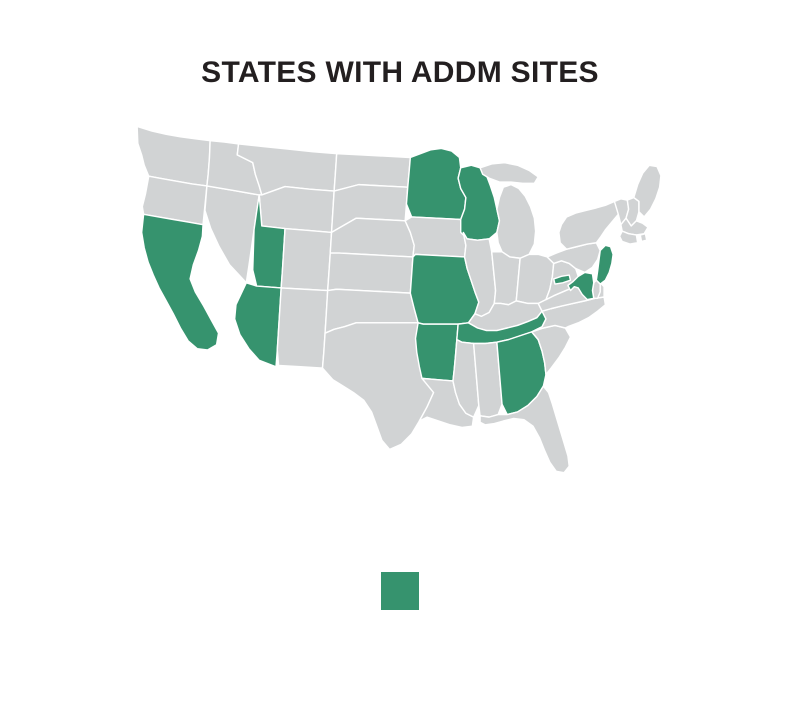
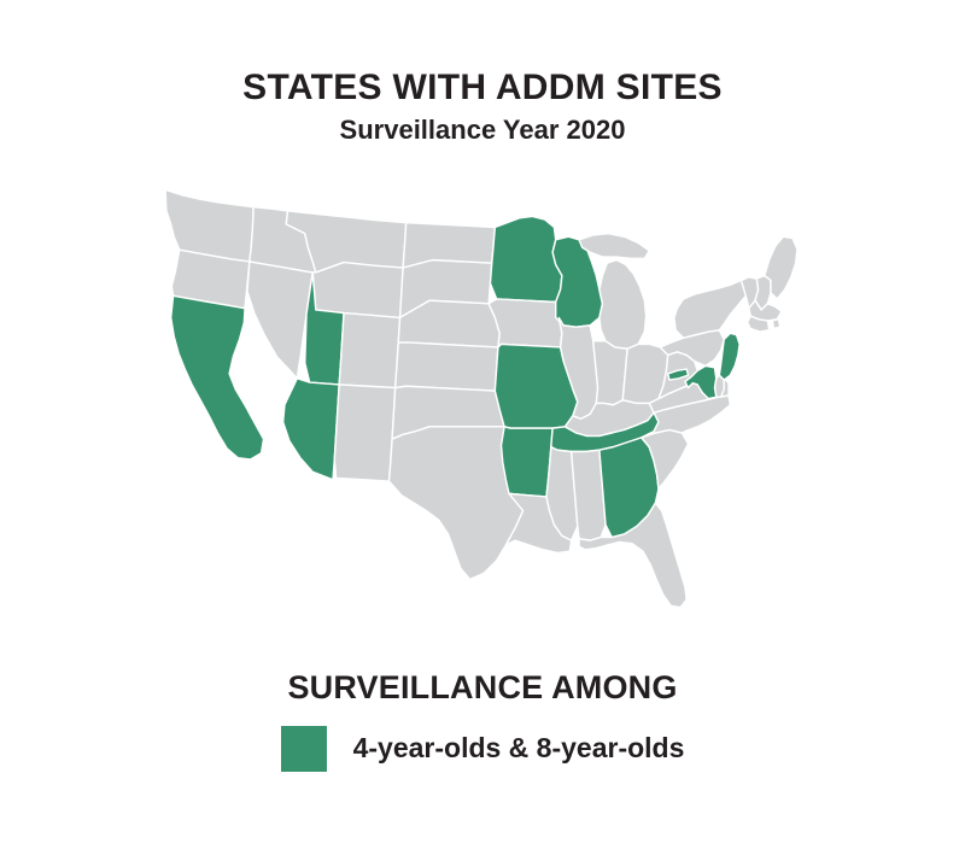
  STATES WITH ADDM SITES
+ Surveillance Year 2020
+ SURVEILLANCE AMONG
+ 4-year-olds & 8-year-olds
